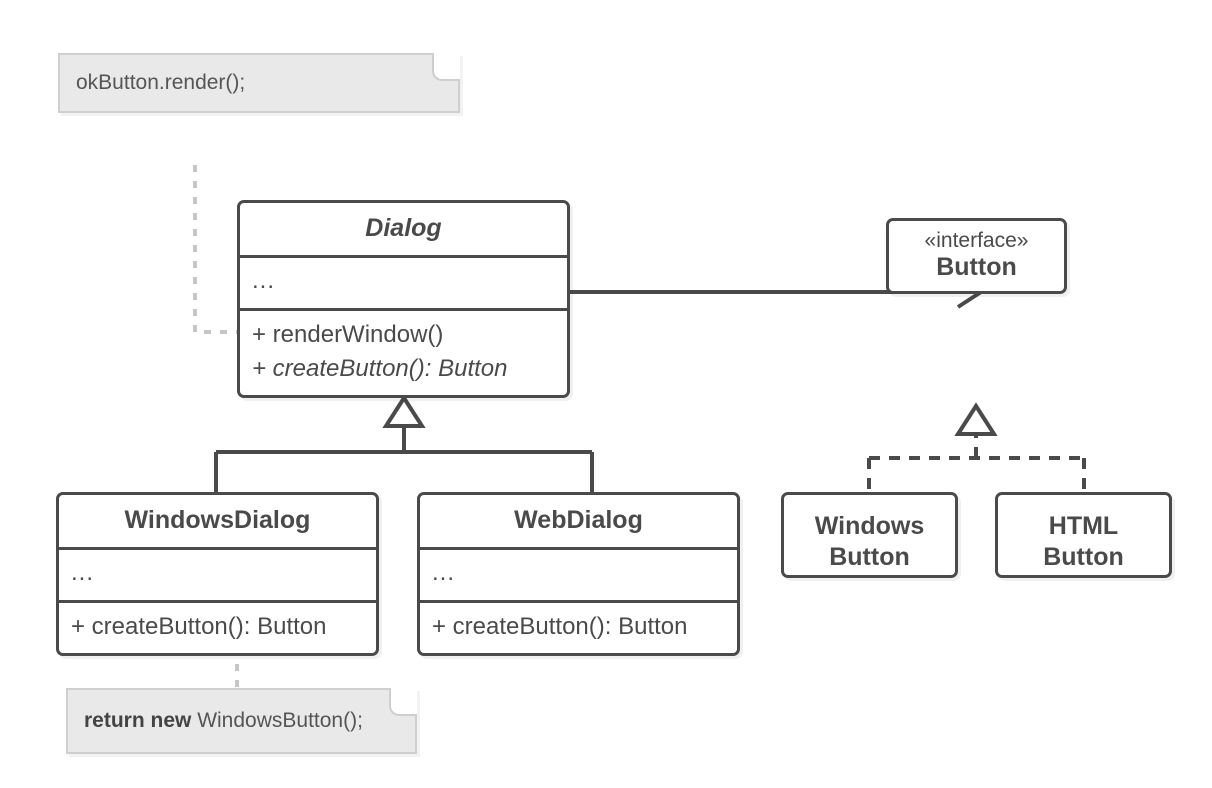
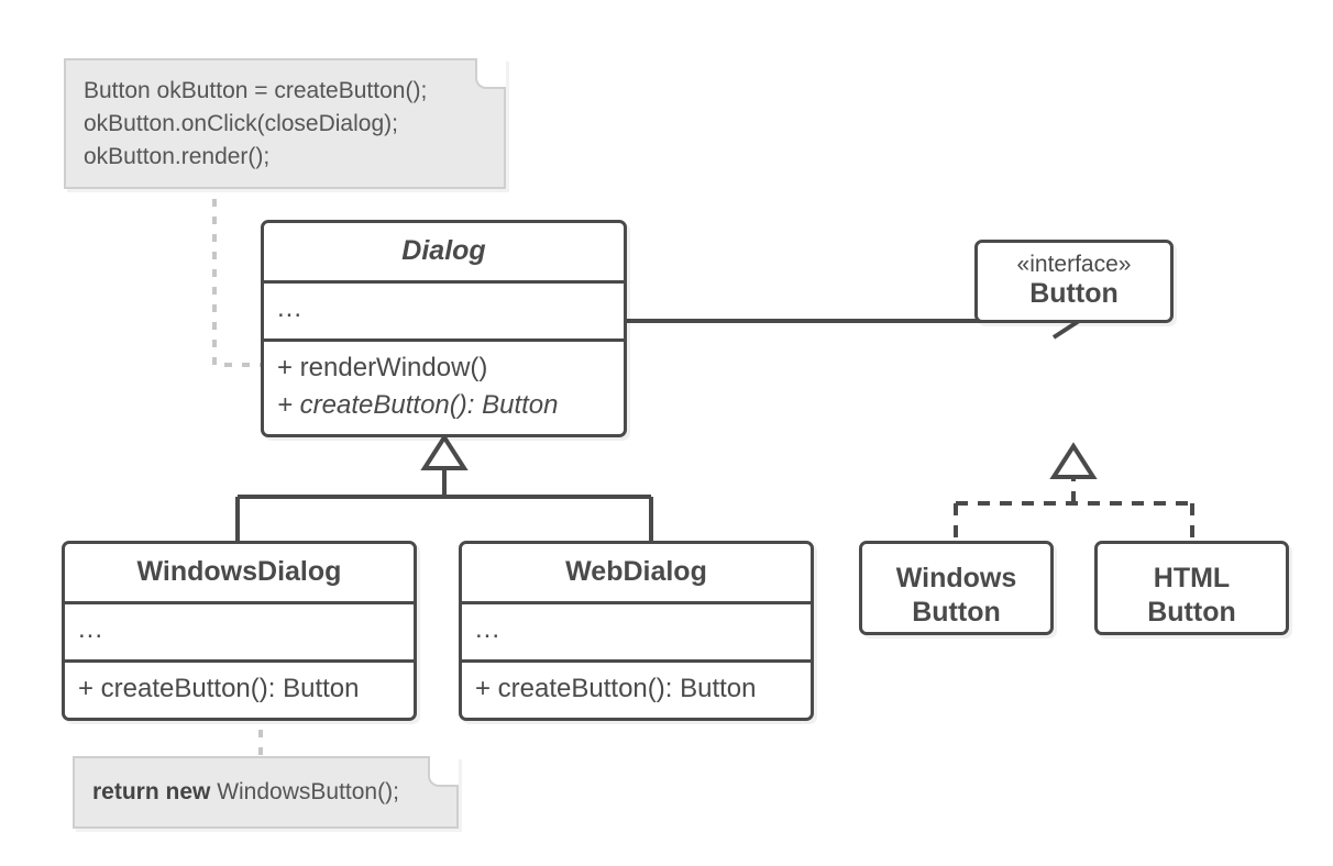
+ Button okButton = createButton();
+ okButton.onClick(closeDialog);
  okButton.render();
  Dialog
  ...
  + renderWindow()
  + createButton(): Button
  «interface»
  Button
  WindowsDialog
  ...
  + createButton(): Button
  WebDialog
  ...
  + createButton(): Button
  Windows
  Button
  HTML
  Button
  return new WindowsButton();
